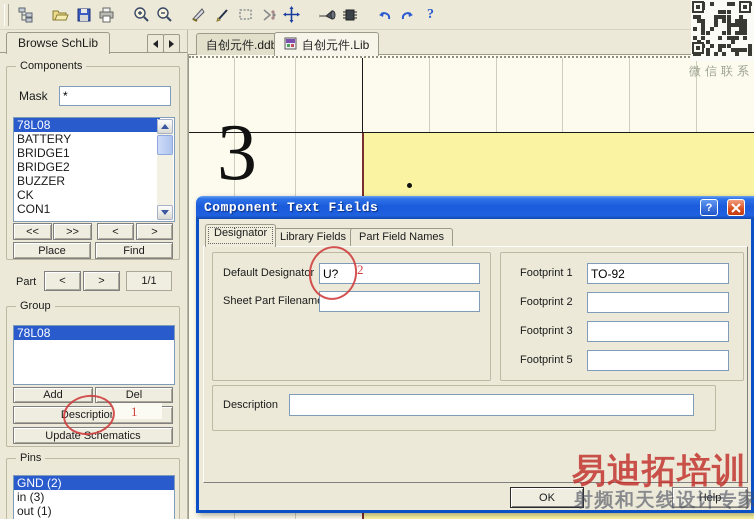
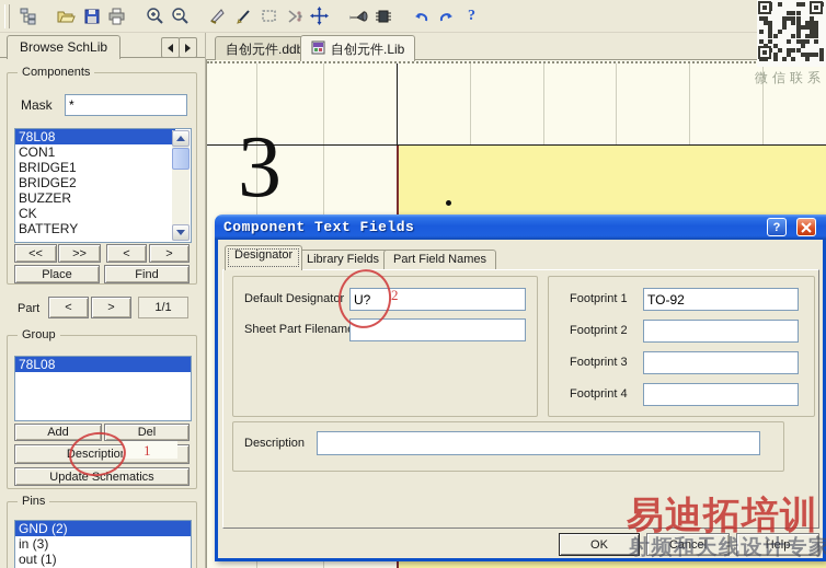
  ?
  Browse SchLib
  Components
  Mask
  *
  78L08
- BATTERY
+ CON1
  BRIDGE1
  BRIDGE2
  BUZZER
  CK
- CON1
+ BATTERY
  <<
  >>
  <
  >
  Place
  Find
  Part
  <
  >
  1/1
  Group
  78L08
  Add
  Del
  Descriptio
  Update Schematics
  Pins
  GND (2)
  in (3)
  out (1)
  自创元件.dd
  自创元件.Lib
  3
  Component Text Fields
  ?
  Designator
  Library Fields
  Part Field Names
  Default Designator
  U?
  Sheet Part Filenam
  Footprint 1
  TO-92
  Footprint 2
  Footprint 3
- Footprint 5
+ Footprint 4
  Description
  OK
+ Cancel
  Help
  2
  1
  易迪拓培训
  射频和天线设计专家
  微信联系
